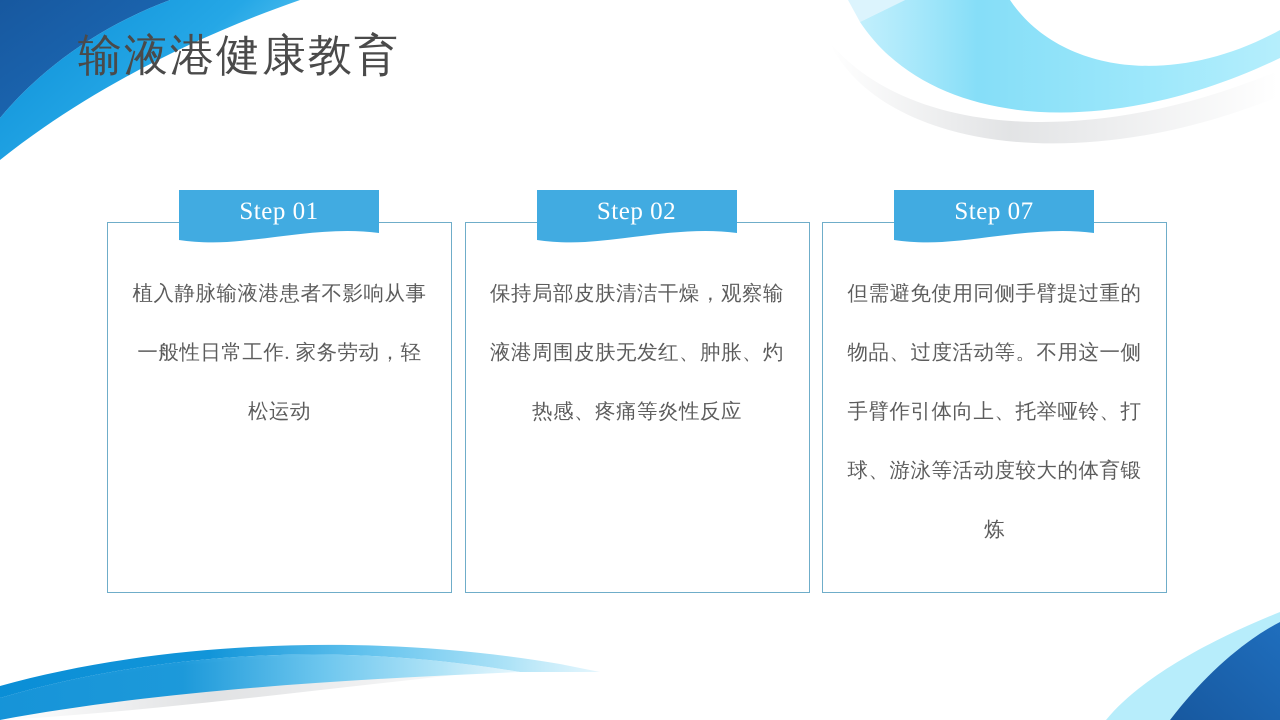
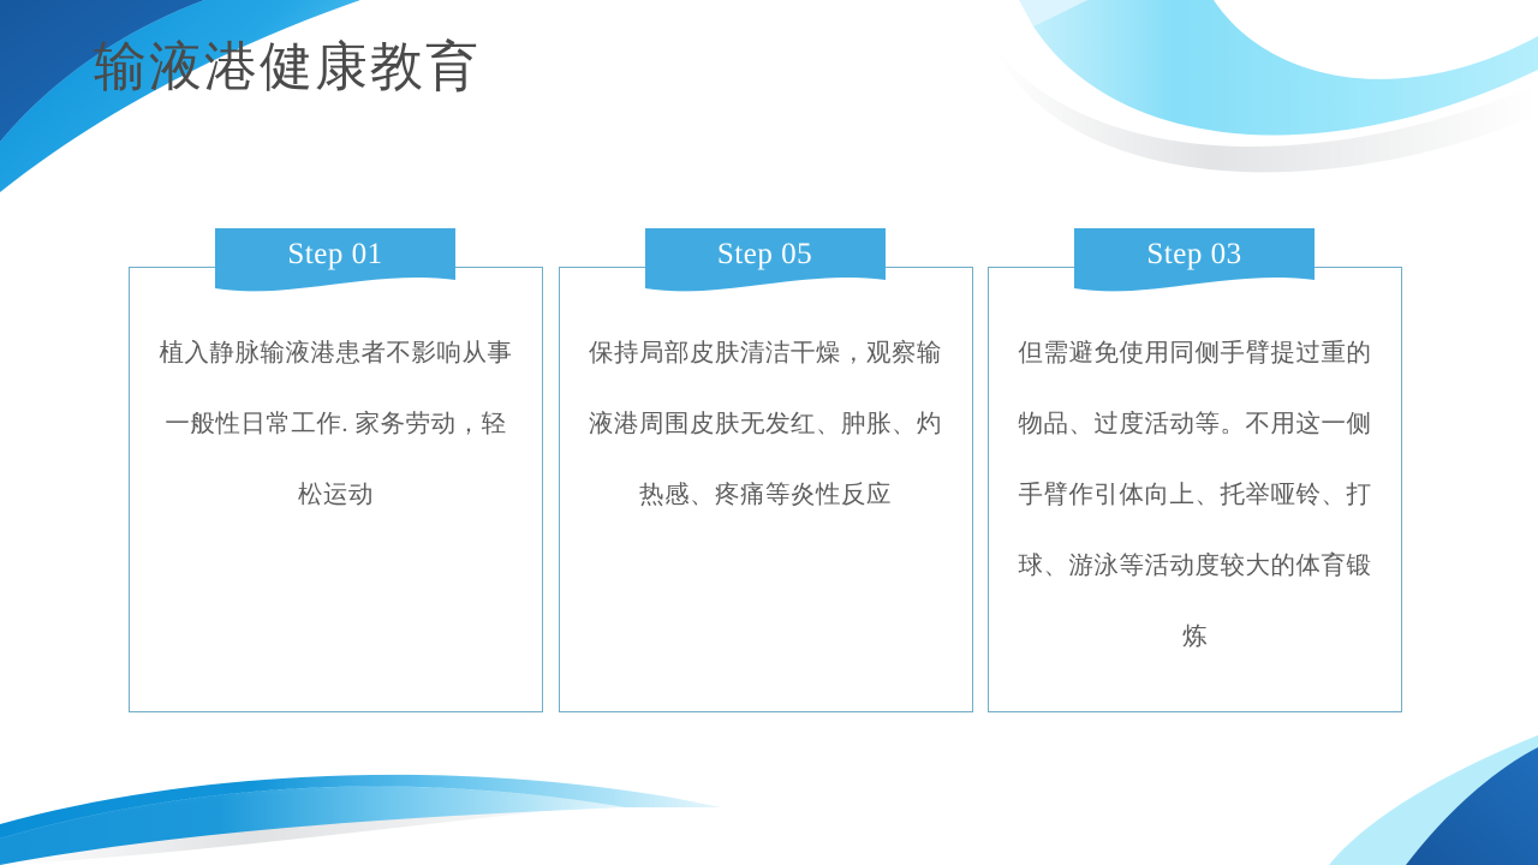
  输液港健康教育
  植入静脉输液港患者不影响从事一般性日常工作. 家务劳动，轻松运动
  Step 01
  保持局部皮肤清洁干燥，观察输液港周围皮肤无发红、肿胀、灼热感、疼痛等炎性反应
- Step 02
+ Step 05
  但需避免使用同侧手臂提过重的物品、过度活动等。不用这一侧手臂作引体向上、托举哑铃、打球、游泳等活动度较大的体育锻炼
- Step 07
+ Step 03
